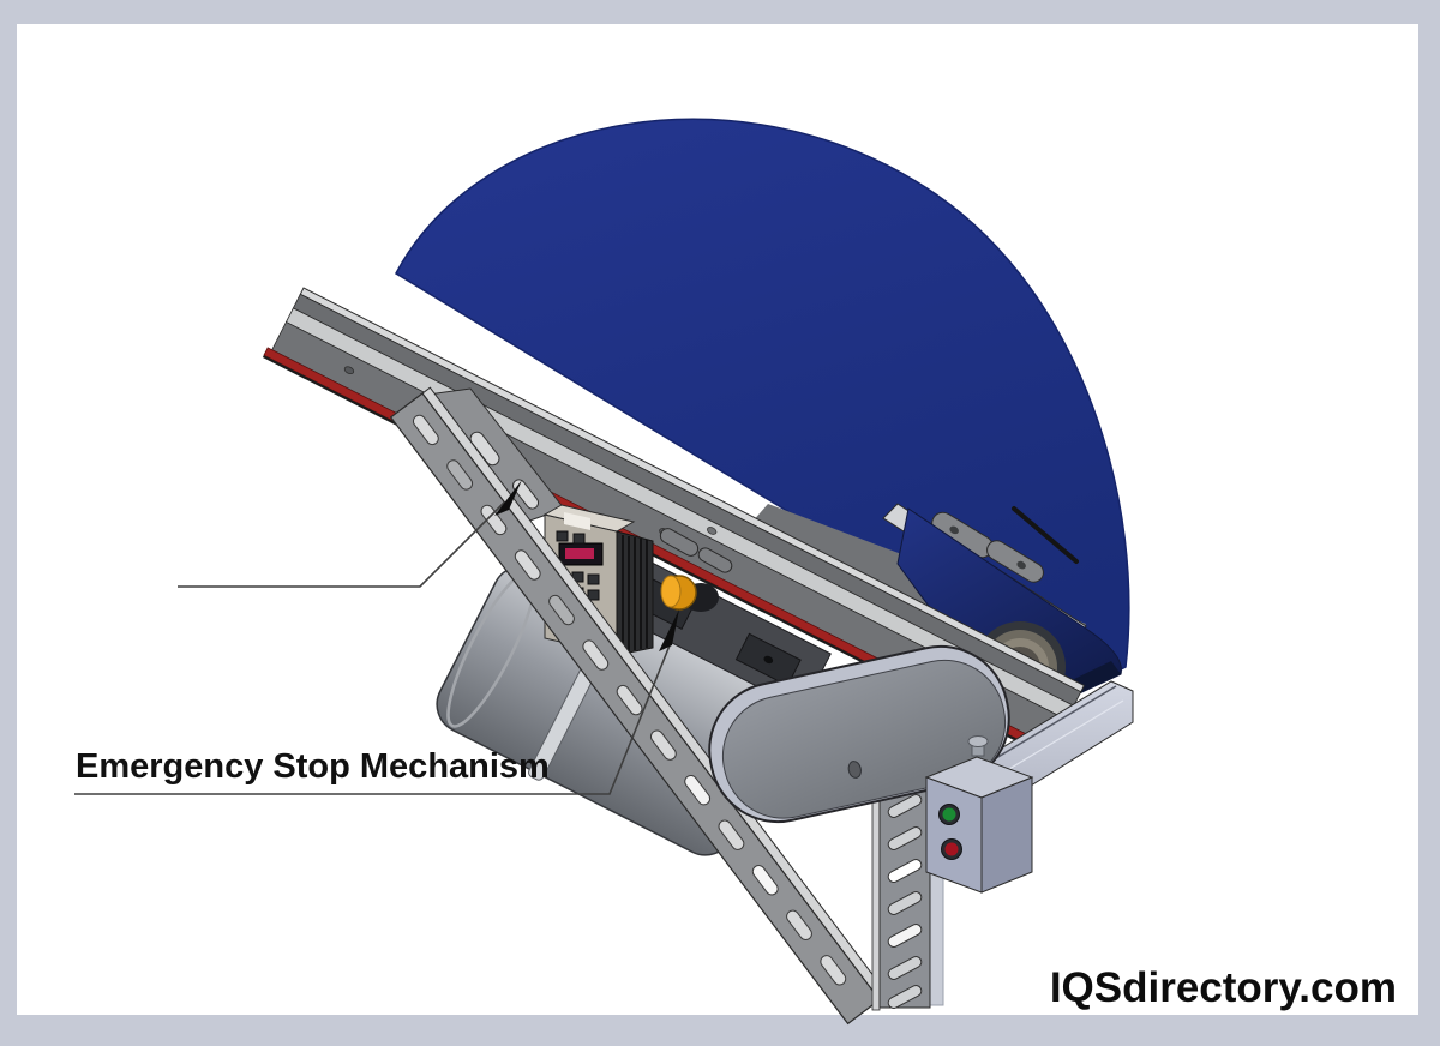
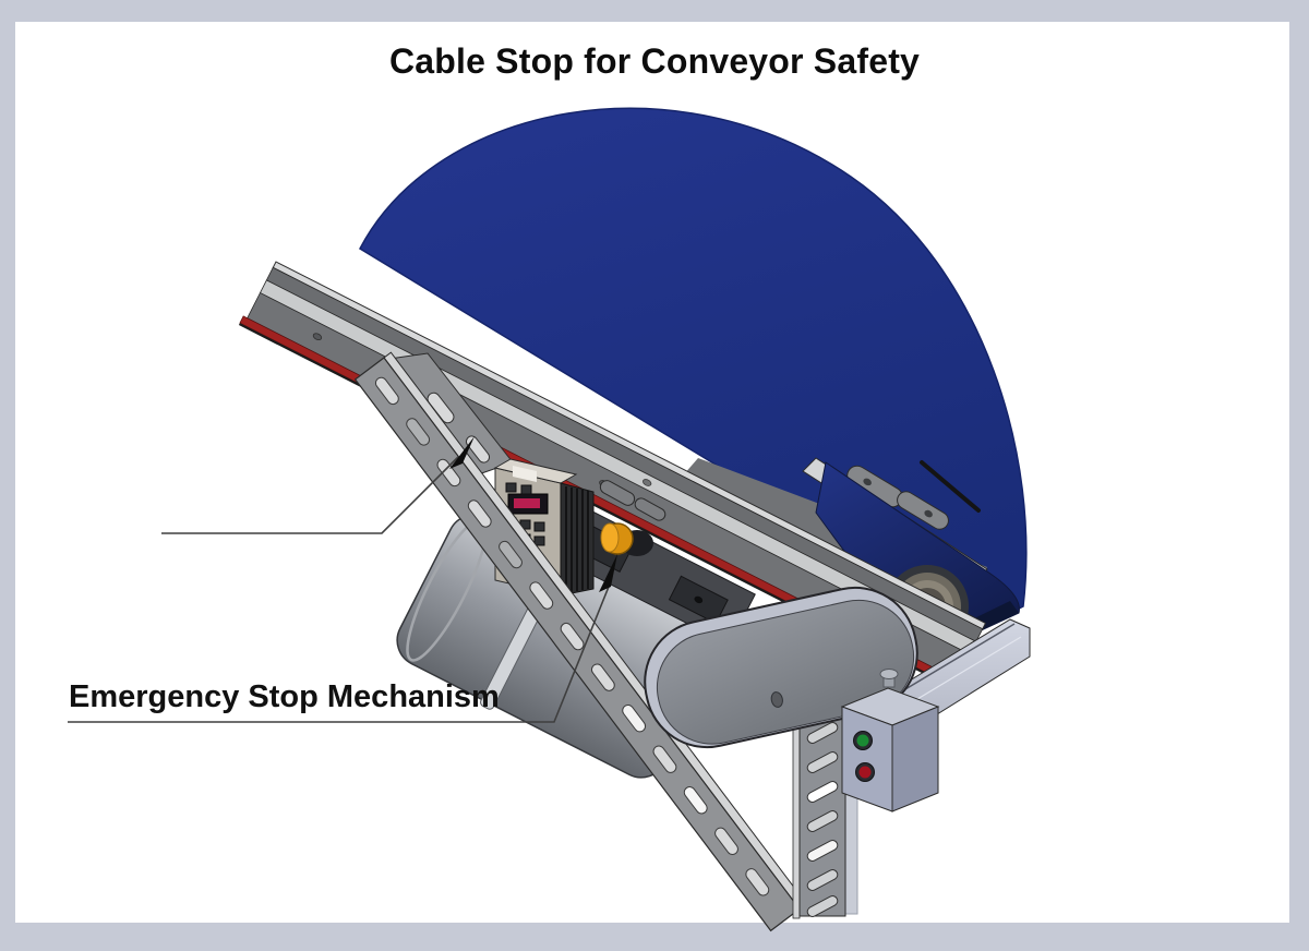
+ Cable Stop for Conveyor Safety
  Emergency Stop Mechanism
- IQSdirectory.com
